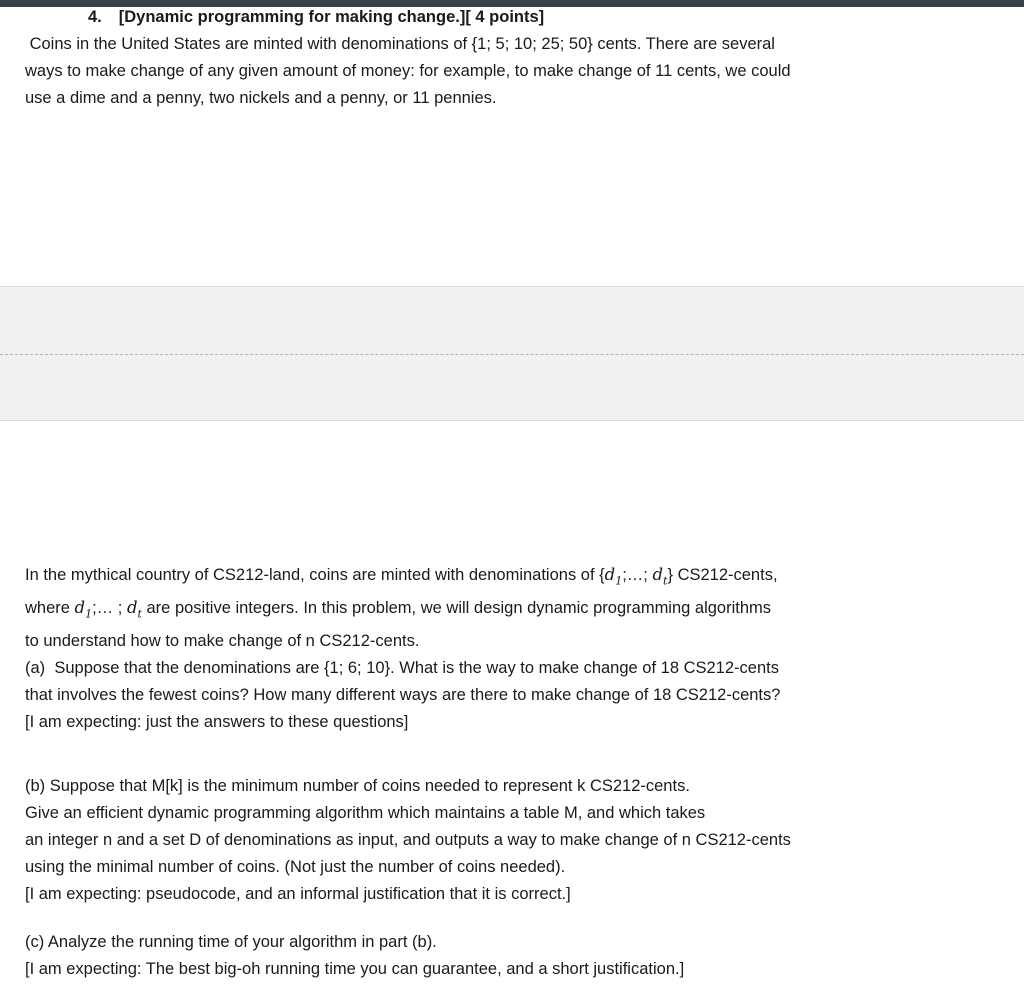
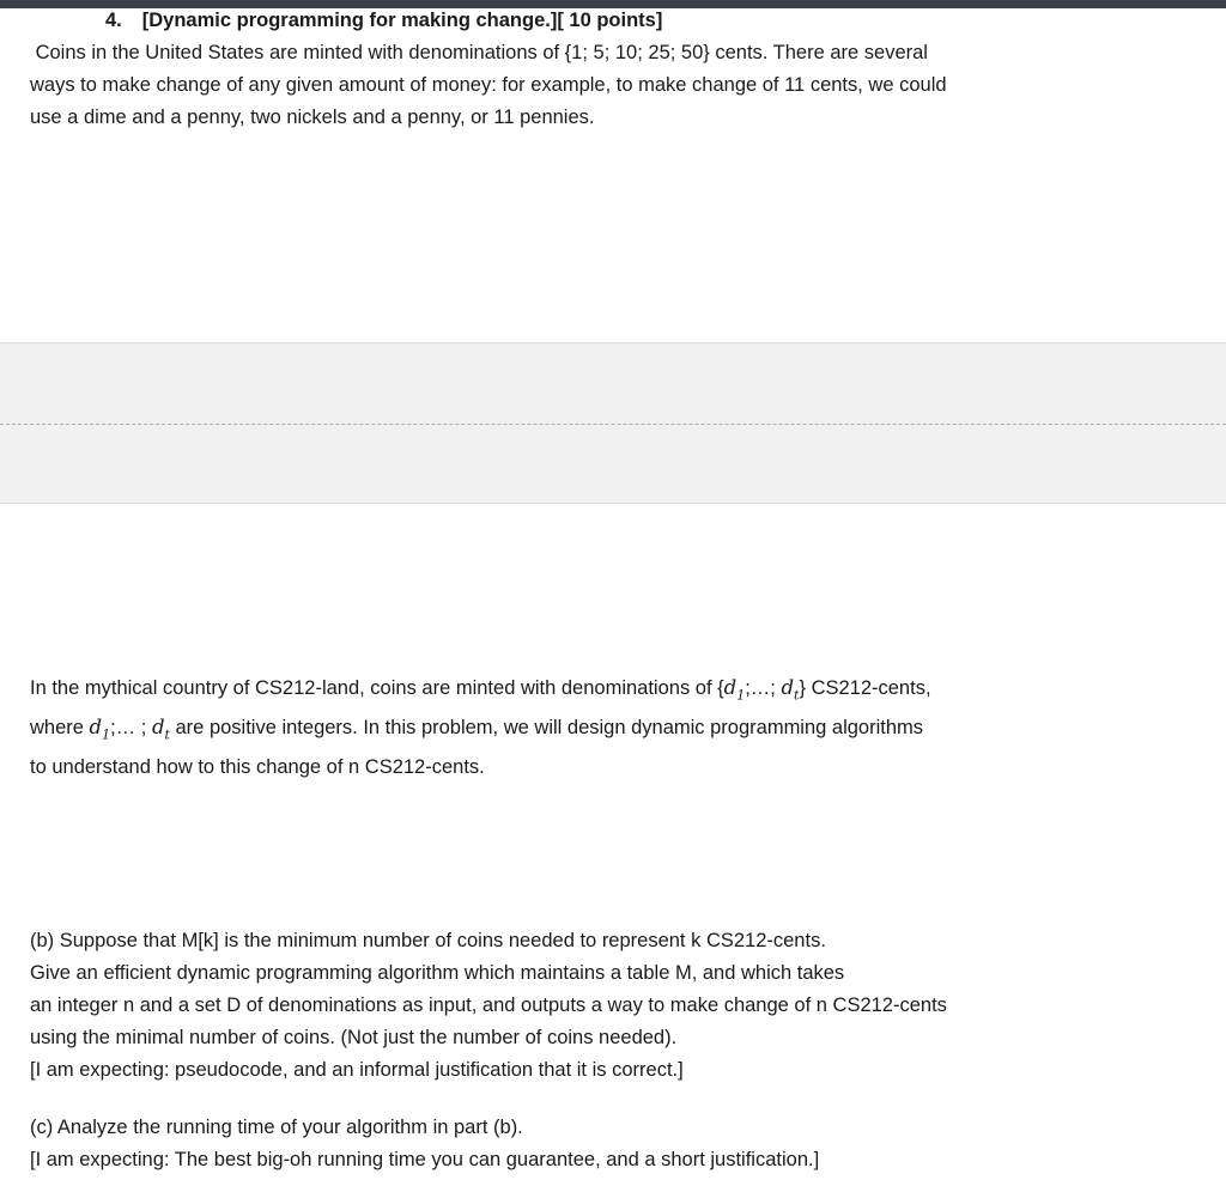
- 4. [Dynamic programming for making change.][ 4 points]
+ 4. [Dynamic programming for making change.][ 10 points]
  Coins in the United States are minted with denominations of {1; 5; 10; 25; 50} cents. There are several
  ways to make change of any given amount of money: for example, to make change of 11 cents, we could
  use a dime and a penny, two nickels and a penny, or 11 pennies.
  In the mythical country of CS212-land, coins are minted with denominations of {d1;…; dt} CS212-cents,
  where d1;… ; dt are positive integers. In this problem, we will design dynamic programming algorithms
- to understand how to make change of n CS212-cents.
+ to understand how to this change of n CS212-cents.
- (a) Suppose that the denominations are {1; 6; 10}. What is the way to make change of 18 CS212-cents
- that involves the fewest coins? How many different ways are there to make change of 18 CS212-cents?
- [I am expecting: just the answers to these questions]
  (b) Suppose that M[k] is the minimum number of coins needed to represent k CS212-cents.
  Give an efficient dynamic programming algorithm which maintains a table M, and which takes
  an integer n and a set D of denominations as input, and outputs a way to make change of n CS212-cents
  using the minimal number of coins. (Not just the number of coins needed).
  [I am expecting: pseudocode, and an informal justification that it is correct.]
  (c) Analyze the running time of your algorithm in part (b).
  [I am expecting: The best big-oh running time you can guarantee, and a short justification.]
